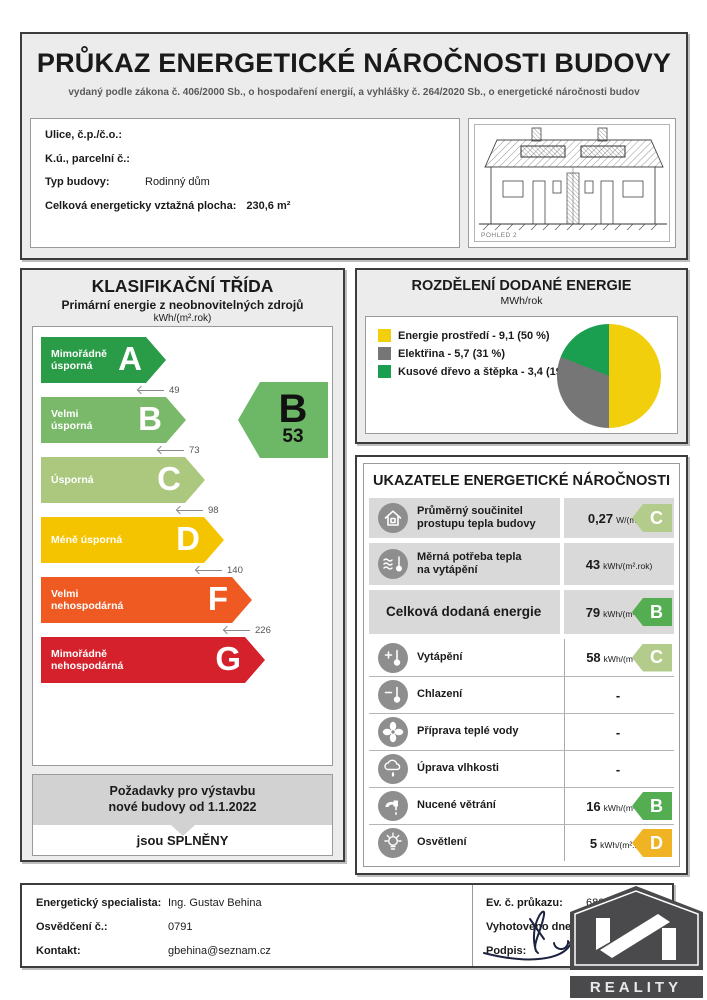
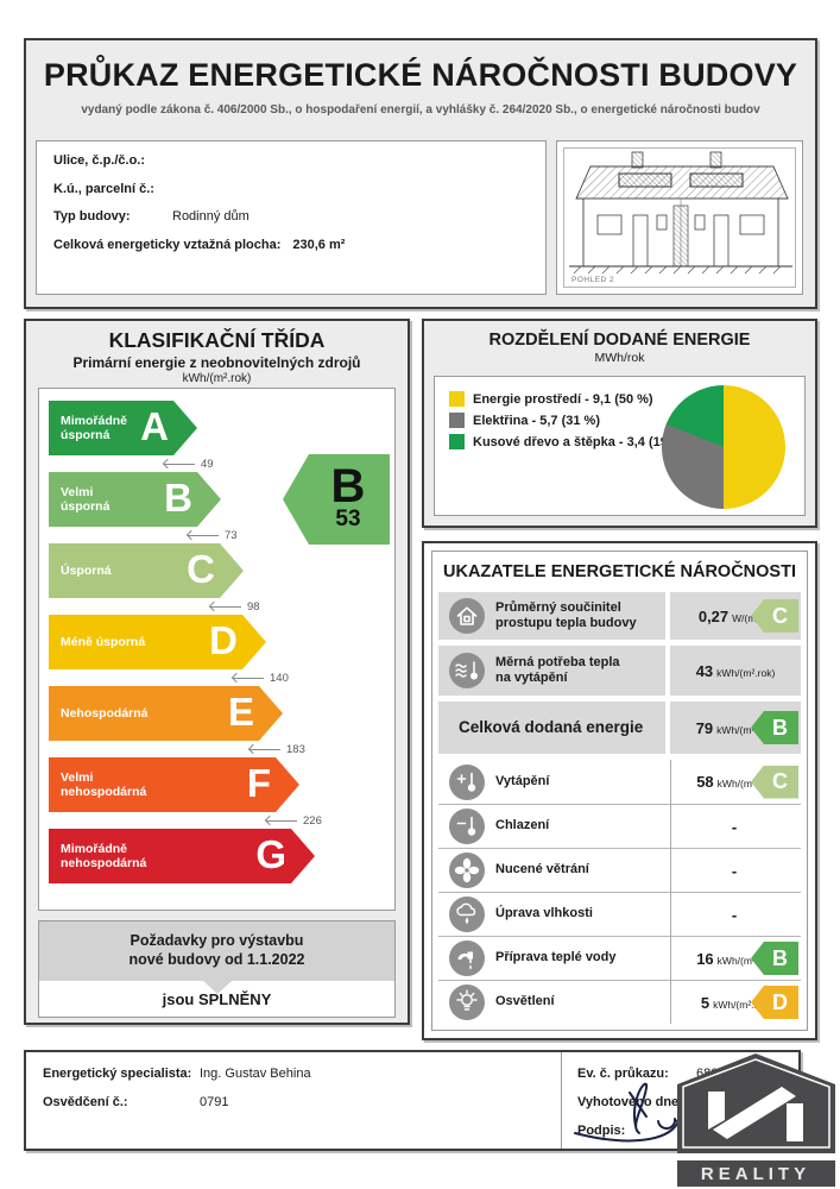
  PRŮKAZ ENERGETICKÉ NÁROČNOSTI BUDOVY
  vydaný podle zákona č. 406/2000 Sb., o hospodaření energií, a vyhlášky č. 264/2020 Sb., o energetické náročnosti budov
  Ulice, č.p./č.o.:
  K.ú., parcelní č.:
  Typ budovy:
  Rodinný dům
  Celková energeticky vztažná plocha:
  230,6 m²
  KLASIFIKAČNÍ TŘÍDA
  Primární energie z neobnovitelných zdrojů
  kWh/(m².rok)
  Mimořádně
  úsporná
  A
  49
  Velmi
  úsporná
  B
  73
  Úsporná
  C
  98
  Méně úsporná
  D
  140
+ Nehospodárná
+ E
+ 183
  Velmi
  nehospodárná
  F
  226
  Mimořádně
  nehospodárná
  G
  B
  53
  Požadavky pro výstavbu
  nové budovy od 1.1.2022
  jsou SPLNĚNY
  ROZDĚLENÍ DODANÉ ENERGIE
  MWh/rok
  Energie prostředí - 9,1 (50 %)
  Elektřina - 5,7 (31 %)
  Kusové dřevo a štěpka - 3,4 (1
  UKAZATELE ENERGETICKÉ NÁROČNOSTI
  Průměrný součinitel
  prostupu tepla budovy
  0,27
  C
  Měrná potřeba tepla
  na vytápění
  43
  kWh/(m².rok)
  Celková dodaná energie
  79
  B
  Vytápění
  58
  C
  Chlazení
  -
- Příprava teplé vody
+ Nucené větrání
  -
  Úprava vlhkosti
  -
- Nucené větrání
+ Příprava teplé vody
  16
  B
  Osvětlení
  5
  D
  Energetický specialista:
  Ing. Gustav Behina
  Osvědčení č.:
  0791
- Kontakt:
- gbehina@seznam.cz
  Ev. č. průkazu:
  Vyhotoveno dne
  Podpis:
  REALITY
